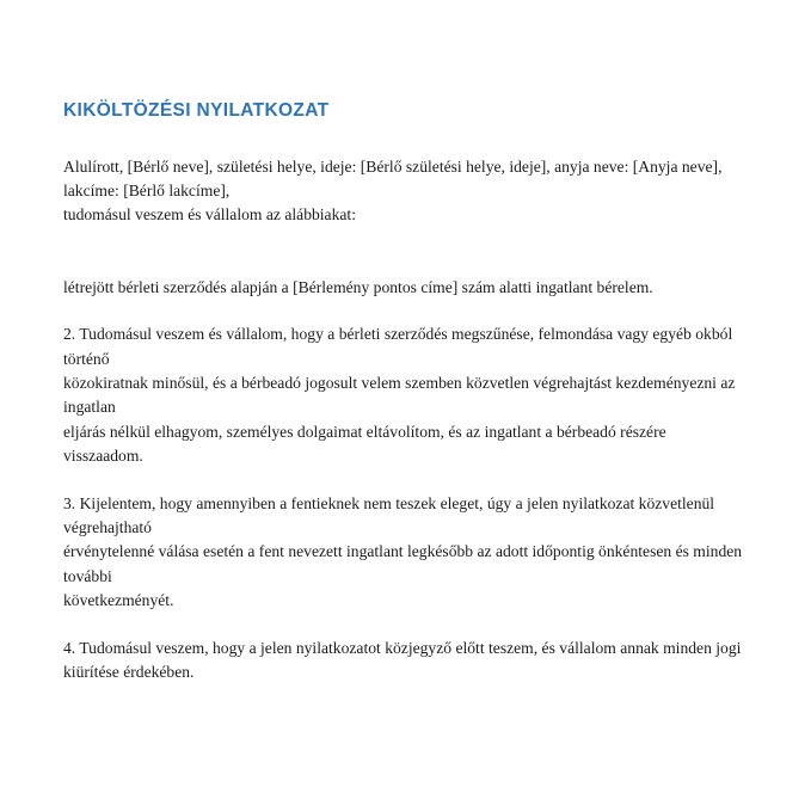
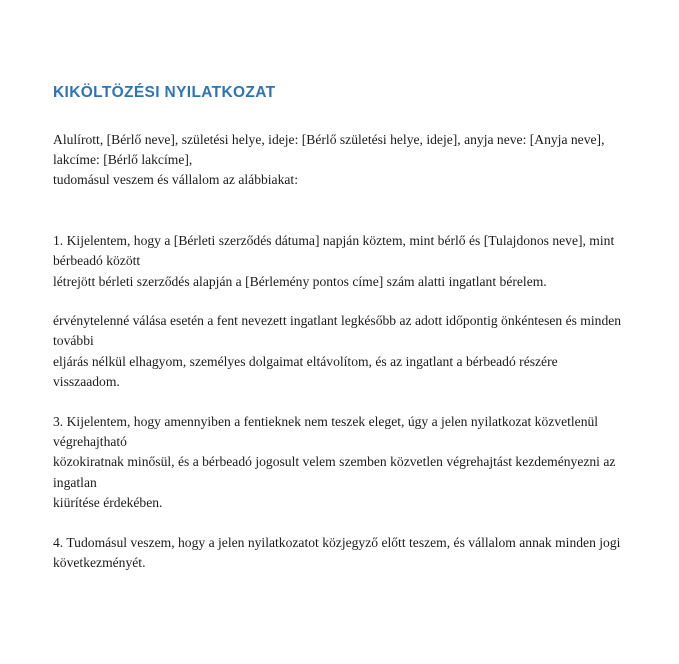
  KIKÖLTÖZÉSI NYILATKOZAT
  Alulírott, [Bérlő neve], születési helye, ideje: [Bérlő születési helye, ideje], anyja neve: [Anyja neve], lakcíme: [Bérlő lakcíme],
  tudomásul veszem és vállalom az alábbiakat:
+ 1. Kijelentem, hogy a [Bérleti szerződés dátuma] napján köztem, mint bérlő és [Tulajdonos neve], mint bérbeadó között
  létrejött bérleti szerződés alapján a [Bérlemény pontos címe] szám alatti ingatlant bérelem.
- 2. Tudomásul veszem és vállalom, hogy a bérleti szerződés megszűnése, felmondása vagy egyéb okból történő
- közokiratnak minősül, és a bérbeadó jogosult velem szemben közvetlen végrehajtást kezdeményezni az ingatlan
+ érvénytelenné válása esetén a fent nevezett ingatlant legkésőbb az adott időpontig önkéntesen és minden további
  eljárás nélkül elhagyom, személyes dolgaimat eltávolítom, és az ingatlant a bérbeadó részére visszaadom.
  3. Kijelentem, hogy amennyiben a fentieknek nem teszek eleget, úgy a jelen nyilatkozat közvetlenül végrehajtható
- érvénytelenné válása esetén a fent nevezett ingatlant legkésőbb az adott időpontig önkéntesen és minden további
+ közokiratnak minősül, és a bérbeadó jogosult velem szemben közvetlen végrehajtást kezdeményezni az ingatlan
- következményét.
+ kiürítése érdekében.
  4. Tudomásul veszem, hogy a jelen nyilatkozatot közjegyző előtt teszem, és vállalom annak minden jogi
- kiürítése érdekében.
+ következményét.
